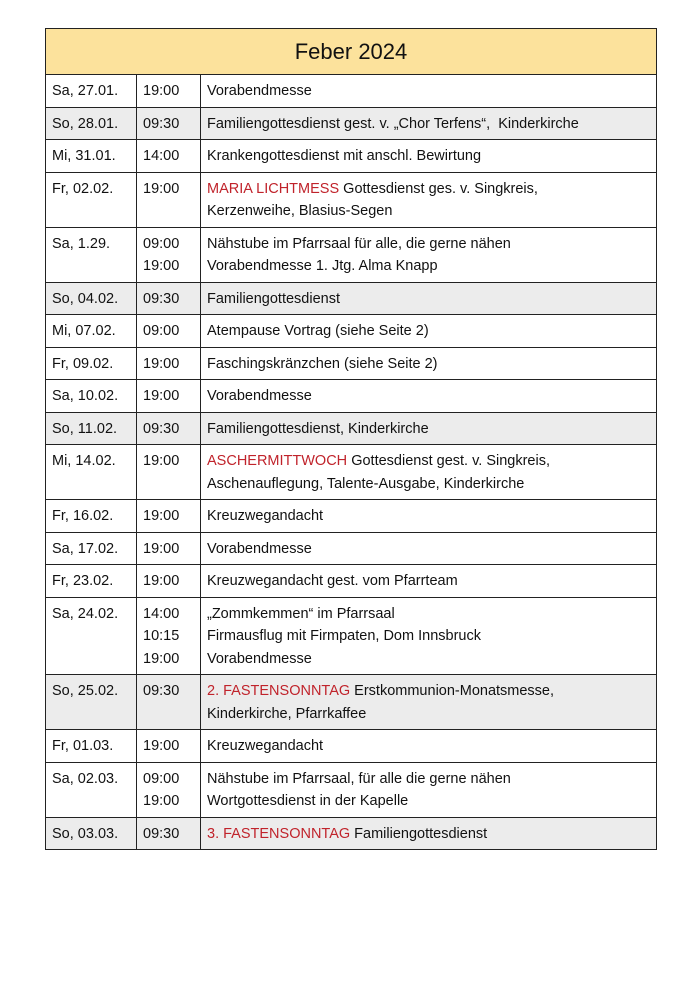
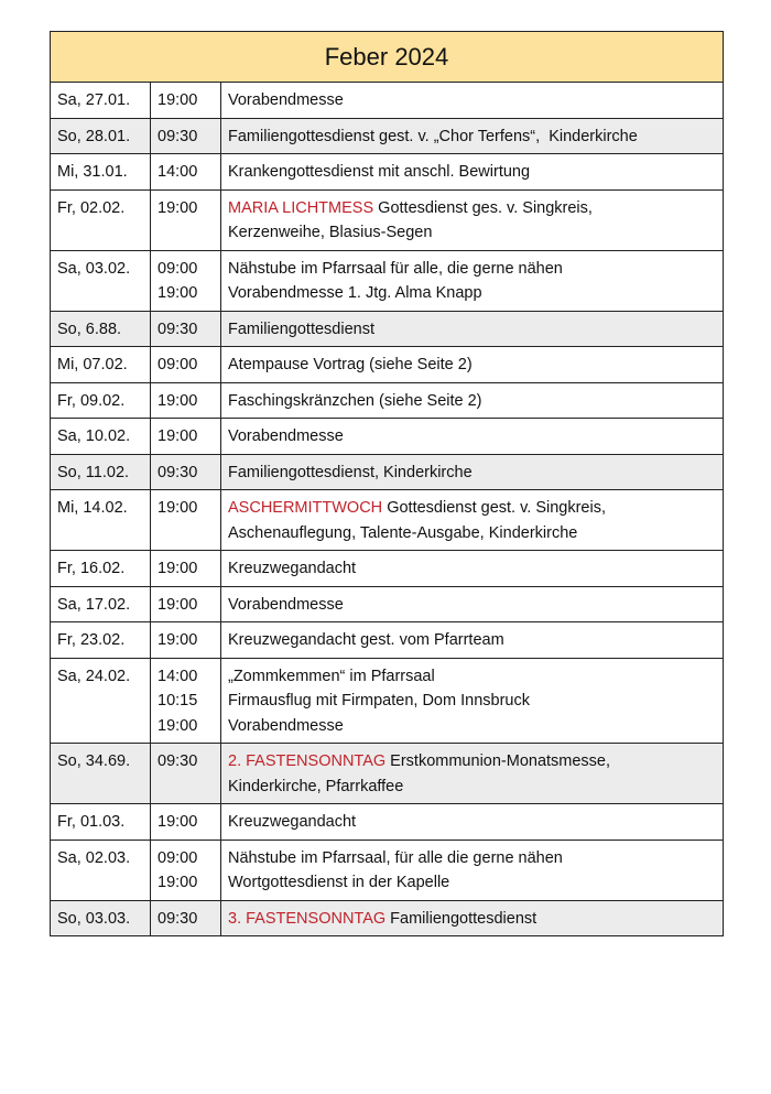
  Feber 2024
  Sa, 27.01.	19:00	Vorabendmesse
  So, 28.01.	09:30	Familiengottesdienst gest. v. „Chor Terfens“, Kinderkirche
  Mi, 31.01.	14:00	Krankengottesdienst mit anschl. Bewirtung
  Fr, 02.02.	19:00	MARIA LICHTMESS Gottesdienst ges. v. Singkreis,Kerzenweihe, Blasius-Segen
- Sa, 1.29.	09:0019:00	Nähstube im Pfarrsaal für alle, die gerne nähenVorabendmesse 1. Jtg. Alma Knapp
+ Sa, 03.02.	09:0019:00	Nähstube im Pfarrsaal für alle, die gerne nähenVorabendmesse 1. Jtg. Alma Knapp
- So, 04.02.	09:30	Familiengottesdienst
+ So, 6.88.	09:30	Familiengottesdienst
  Mi, 07.02.	09:00	Atempause Vortrag (siehe Seite 2)
  Fr, 09.02.	19:00	Faschingskränzchen (siehe Seite 2)
  Sa, 10.02.	19:00	Vorabendmesse
  So, 11.02.	09:30	Familiengottesdienst, Kinderkirche
  Mi, 14.02.	19:00	ASCHERMITTWOCH Gottesdienst gest. v. Singkreis,Aschenauflegung, Talente-Ausgabe, Kinderkirche
  Fr, 16.02.	19:00	Kreuzwegandacht
  Sa, 17.02.	19:00	Vorabendmesse
  Fr, 23.02.	19:00	Kreuzwegandacht gest. vom Pfarrteam
  Sa, 24.02.	14:0010:1519:00	„Zommkemmen“ im PfarrsaalFirmausflug mit Firmpaten, Dom InnsbruckVorabendmesse
- So, 25.02.	09:30	2. FASTENSONNTAG Erstkommunion-Monatsmesse,Kinderkirche, Pfarrkaffee
+ So, 34.69.	09:30	2. FASTENSONNTAG Erstkommunion-Monatsmesse,Kinderkirche, Pfarrkaffee
  Fr, 01.03.	19:00	Kreuzwegandacht
  Sa, 02.03.	09:0019:00	Nähstube im Pfarrsaal, für alle die gerne nähenWortgottesdienst in der Kapelle
  So, 03.03.	09:30	3. FASTENSONNTAG Familiengottesdienst
